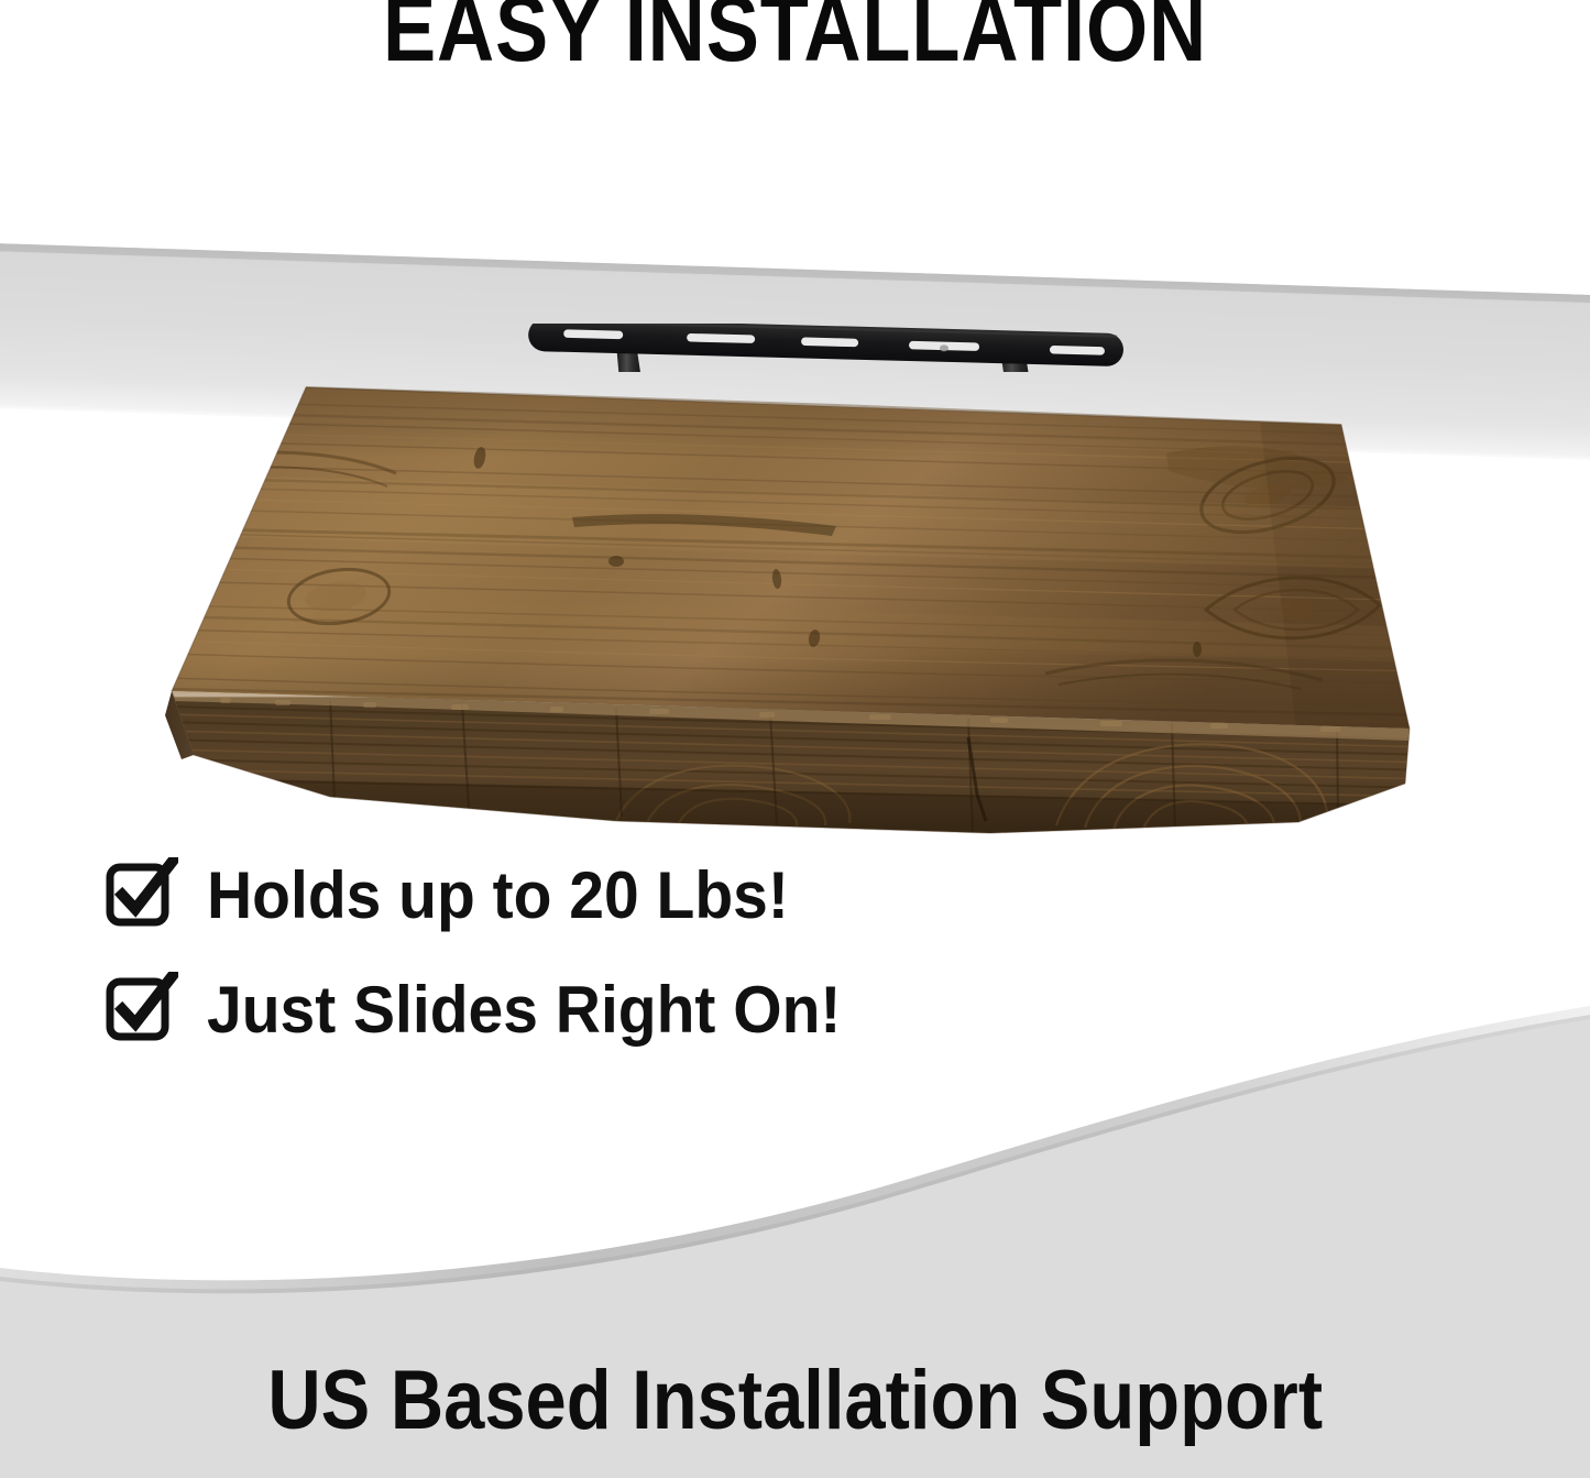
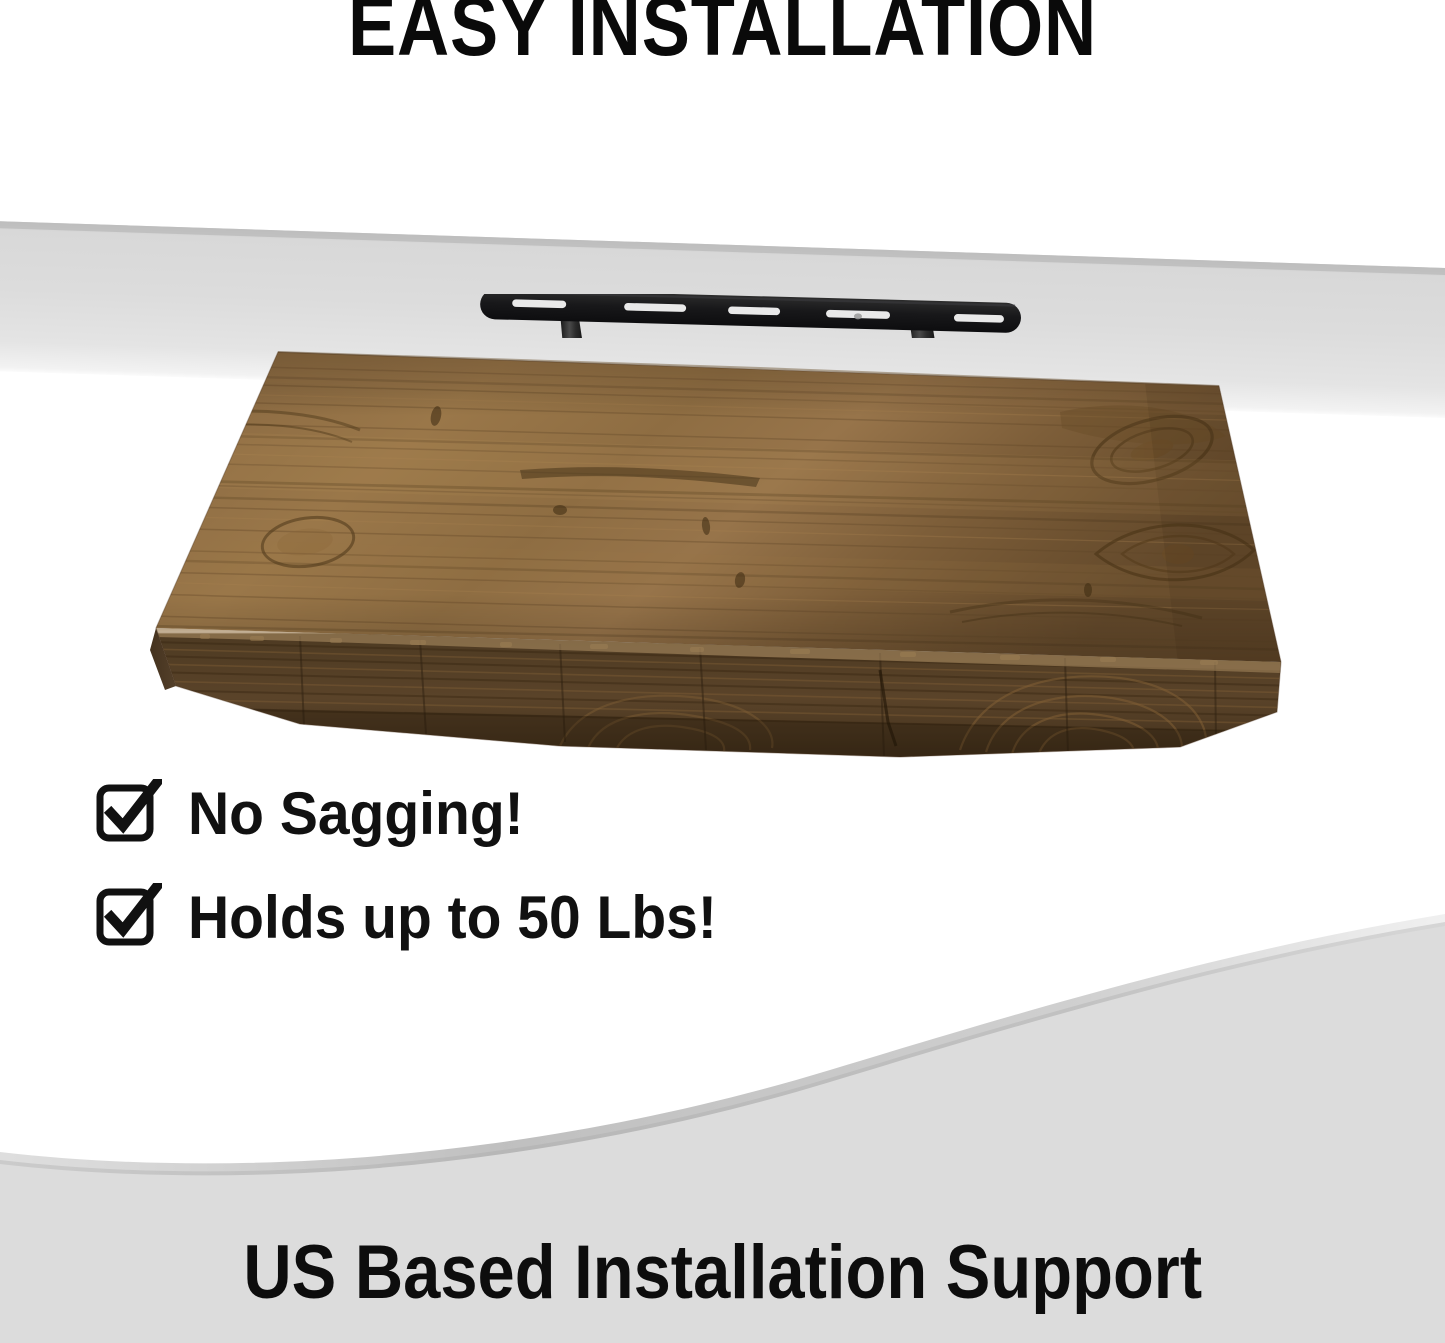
  EASY INSTALLATION
+ No Sagging!
- Holds up to 20 Lbs!
+ Holds up to 50 Lbs!
- Just Slides Right On!
  US Based Installation Support
